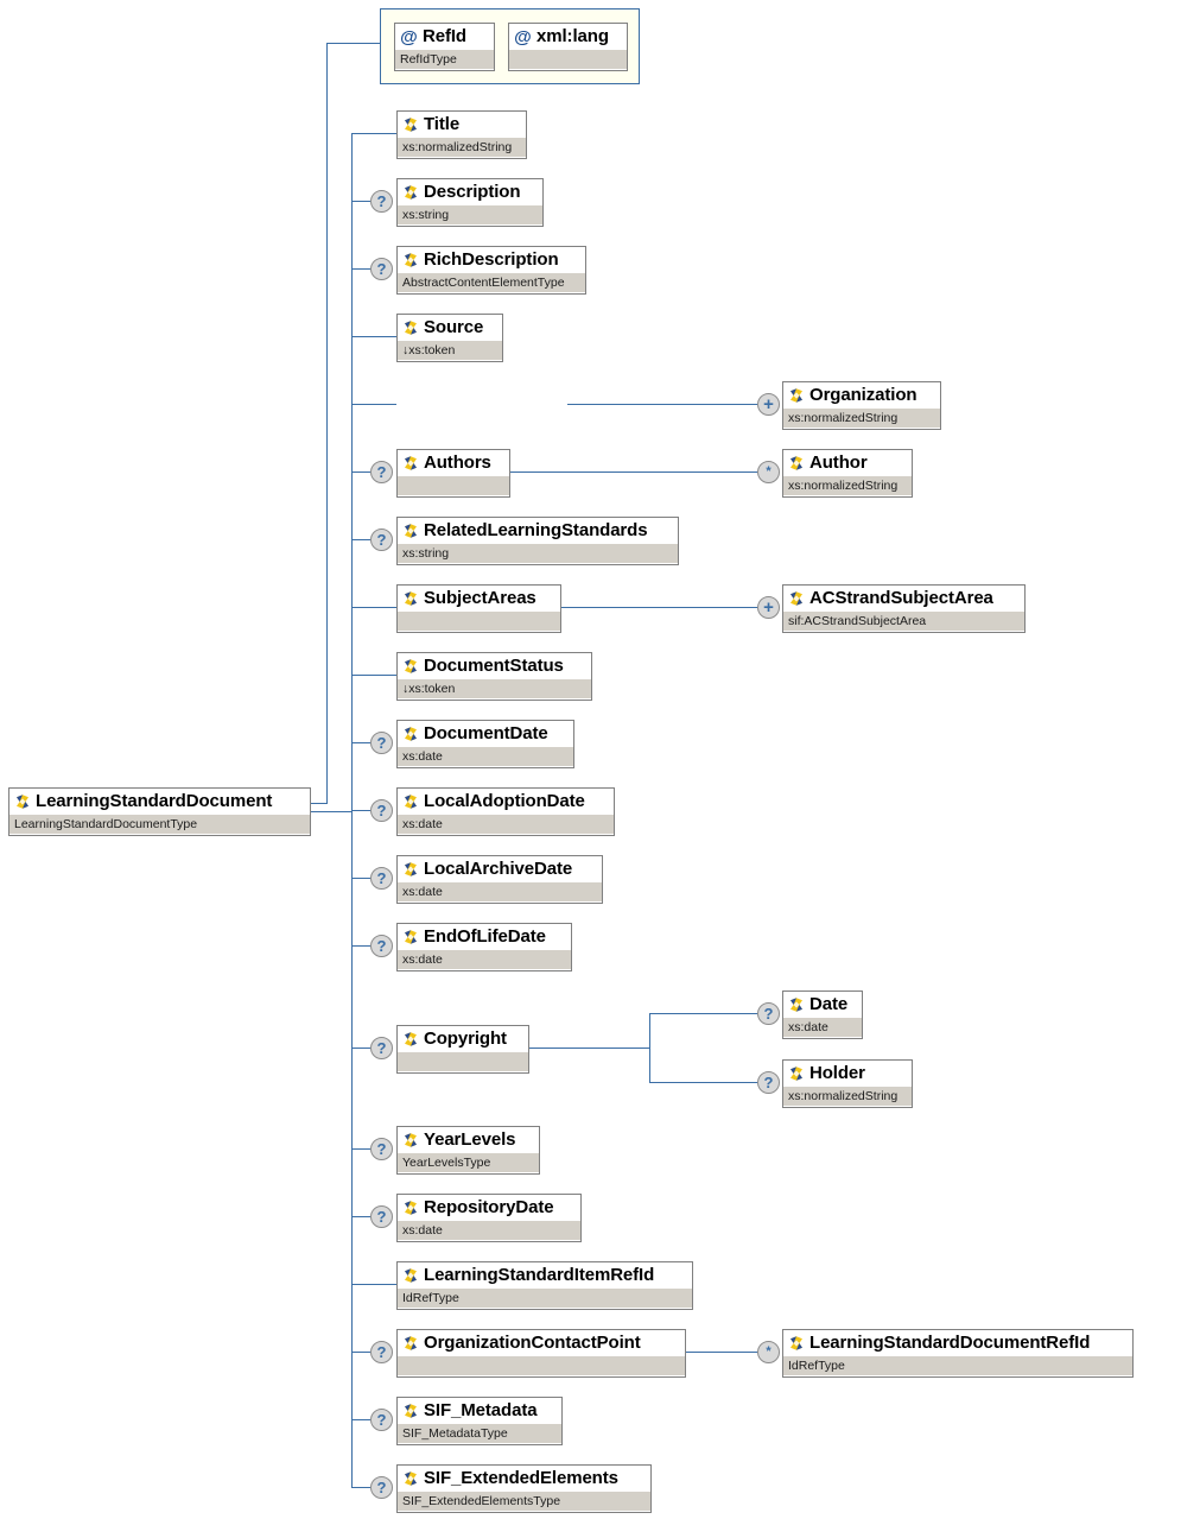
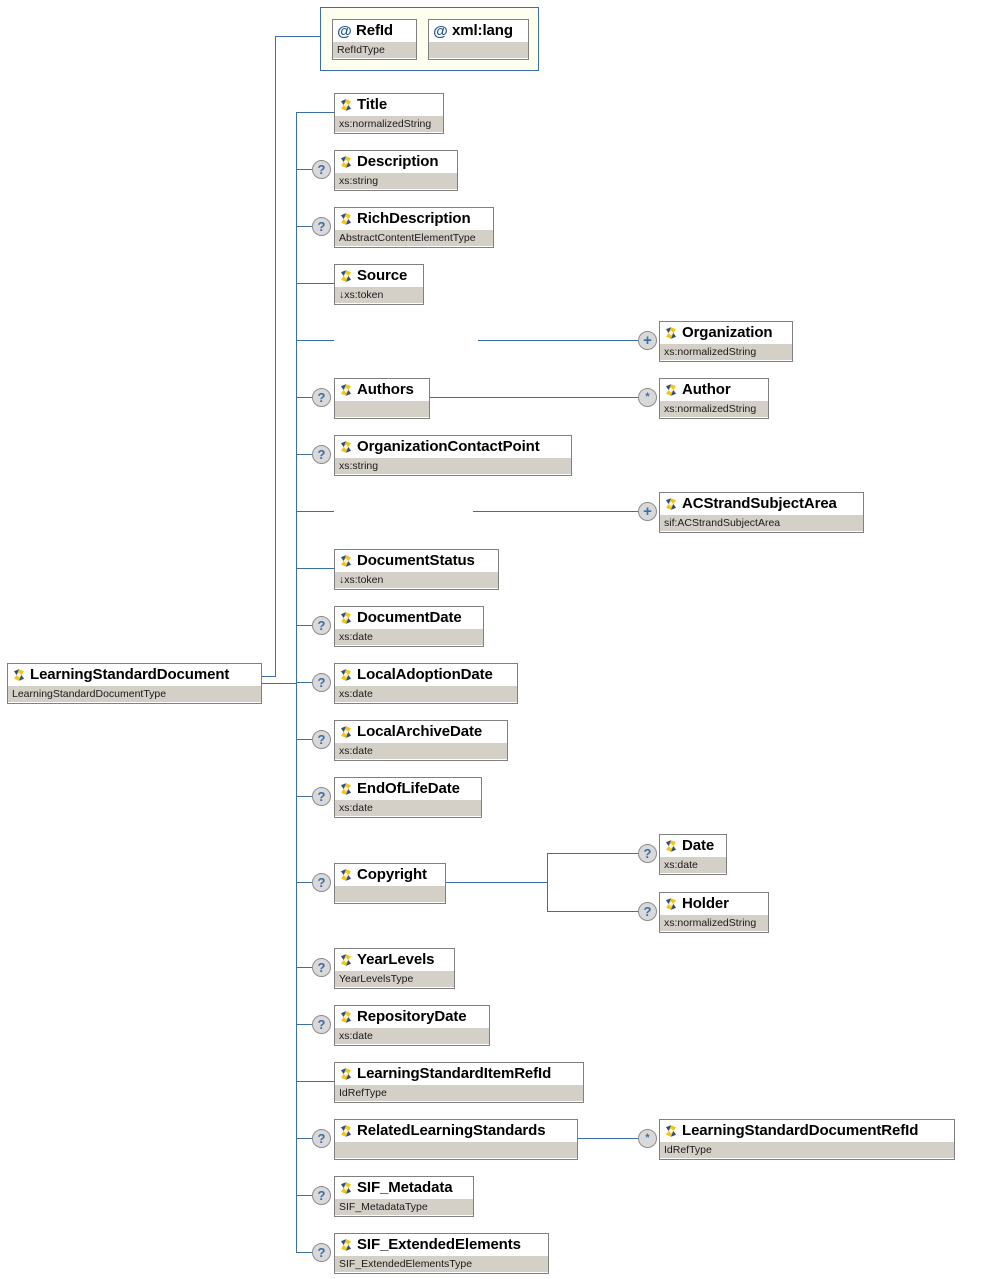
  @
  RefId
  RefIdType
  @
  xml:lang
  LearningStandardDocument
  LearningStandardDocumentType
  Title
  xs:normalizedString
  ?
  Description
  xs:string
  ?
  RichDescription
  AbstractContentElementType
  Source
  ↓xs:token
  ?
  Authors
  ?
- RelatedLearningStandards
+ OrganizationContactPoint
  xs:string
- SubjectAreas
  DocumentStatus
  ↓xs:token
  ?
  DocumentDate
  xs:date
  ?
  LocalAdoptionDate
  xs:date
  ?
  LocalArchiveDate
  xs:date
  ?
  EndOfLifeDate
  xs:date
  ?
  Copyright
  ?
  YearLevels
  YearLevelsType
  ?
  RepositoryDate
  xs:date
  LearningStandardItemRefId
  IdRefType
  ?
- OrganizationContactPoint
+ RelatedLearningStandards
  ?
  SIF_Metadata
  SIF_MetadataType
  ?
  SIF_ExtendedElements
  SIF_ExtendedElementsType
  +
  Organization
  xs:normalizedString
  *
  Author
  xs:normalizedString
  +
  ACStrandSubjectArea
  sif:ACStrandSubjectArea
  ?
  Date
  xs:date
  ?
  Holder
  xs:normalizedString
  *
  LearningStandardDocumentRefId
  IdRefType
